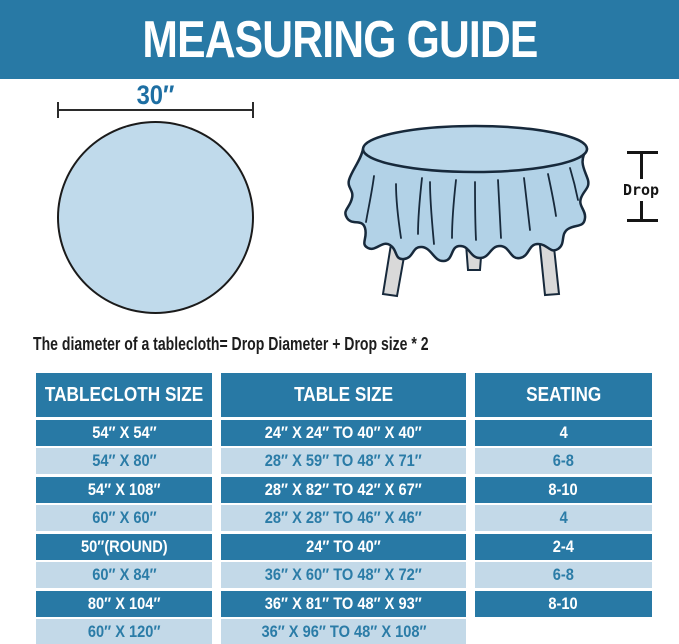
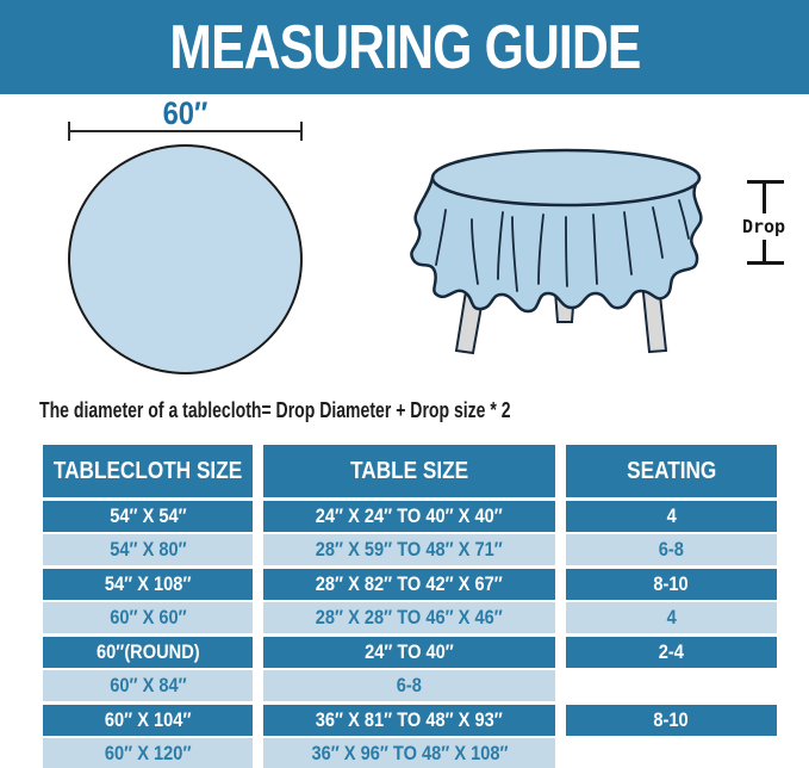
  MEASURING GUIDE
- 30″
+ 60″
  Drop
  The diameter of a tablecloth= Drop Diameter + Drop size * 2
  TABLECLOTH SIZE
  TABLE SIZE
  SEATING
  54″ X 54″
  24″ X 24″ TO 40″ X 40″
  4
  54″ X 80″
  28″ X 59″ TO 48″ X 71″
  6-8
  54″ X 108″
  28″ X 82″ TO 42″ X 67″
  8-10
  60″ X 60″
  28″ X 28″ TO 46″ X 46″
  4
- 50″(ROUND)
+ 60″(ROUND)
  24″ TO 40″
  2-4
  60″ X 84″
- 36″ X 60″ TO 48″ X 72″
  6-8
- 80″ X 104″
+ 60″ X 104″
  36″ X 81″ TO 48″ X 93″
  8-10
  60″ X 120″
  36″ X 96″ TO 48″ X 108″
